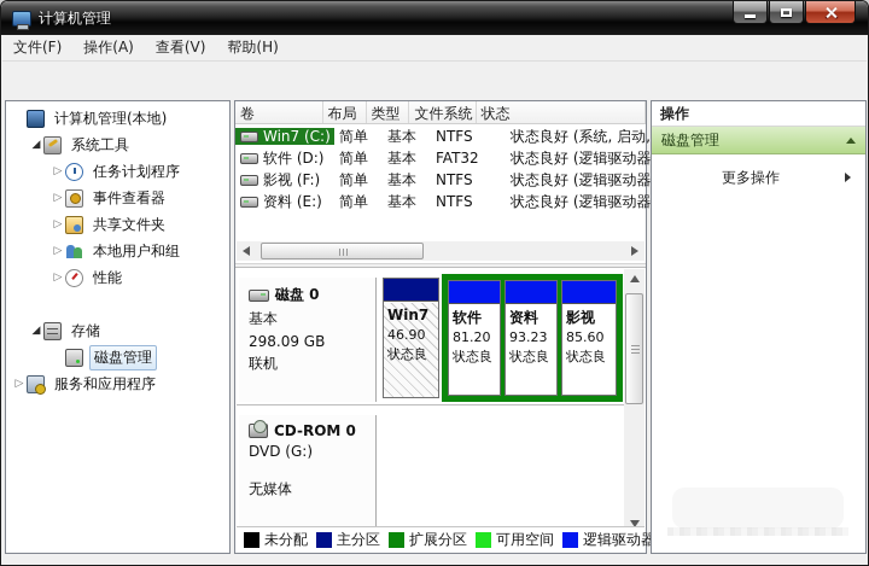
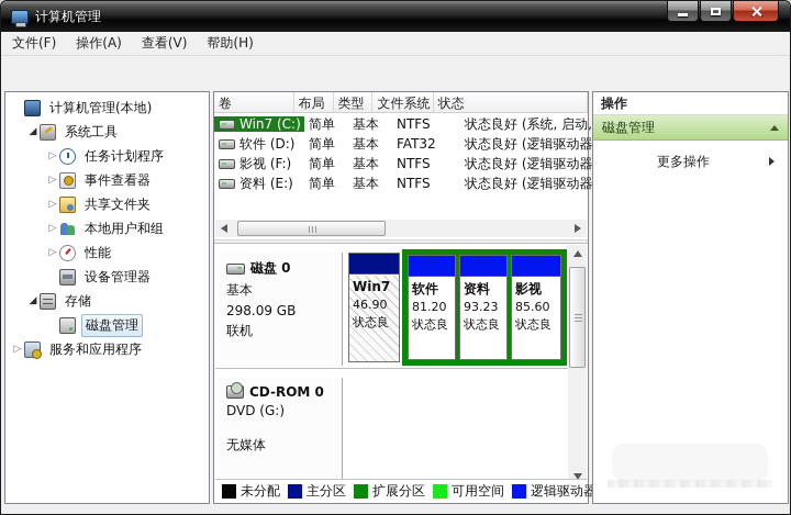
  计算机管理
  文件(F)
  操作(A)
  查看(V)
  帮助(H)
  计算机管理(本地)
  ◢
  系统工具
  ▷
  任务计划程序
  ▷
  事件查看器
  ▷
  共享文件夹
  ▷
  本地用户和组
  ▷
  性能
+ 设备管理器
  ◢
  存储
  磁盘管理
  ▷
  服务和应用程序
  卷
  布局
  类型
  文件系统
  状态
  Win7 (C:)
  简单
  基本
  NTFS
  状态良好 (系统, 启动,
  软件 (D:)
  简单
  基本
  FAT32
  状态良好 (逻辑驱动器
  影视 (F:)
  简单
  基本
  NTFS
  状态良好 (逻辑驱动器
  资料 (E:)
  简单
  基本
  NTFS
  状态良好 (逻辑驱动器
  磁盘 0
  基本
  298.09 GB
  联机
  Win7
  46.90
  状态良
  软件
  81.20
  状态良
  资料
  93.23
  状态良
  影视
  85.60
  状态良
  CD-ROM 0
  DVD (G:)
  无媒体
  未分配
  主分区
  扩展分区
  可用空间
  逻辑驱动器
  操作
  磁盘管理
  更多操作
